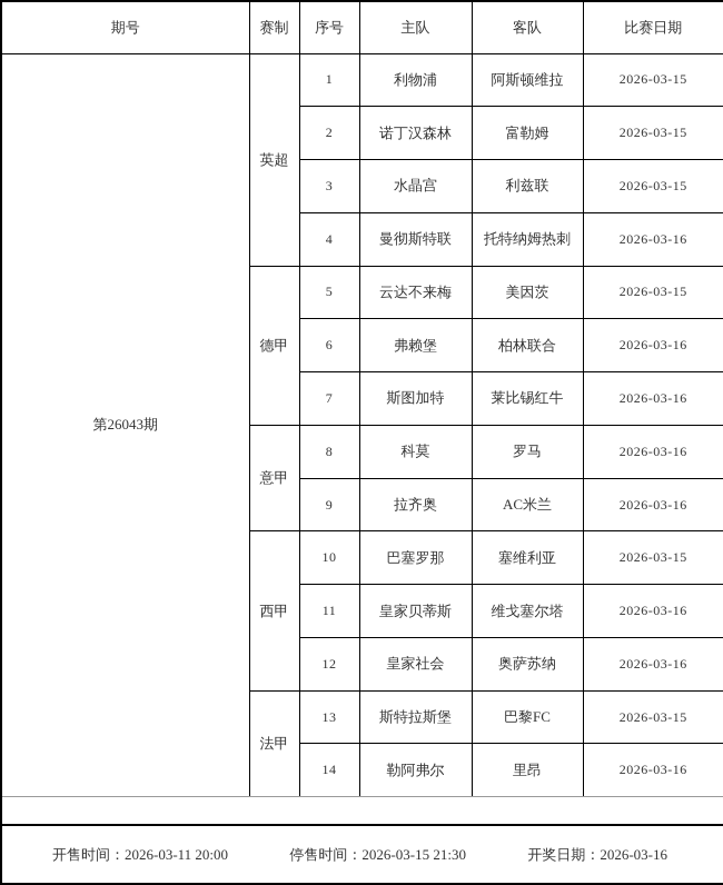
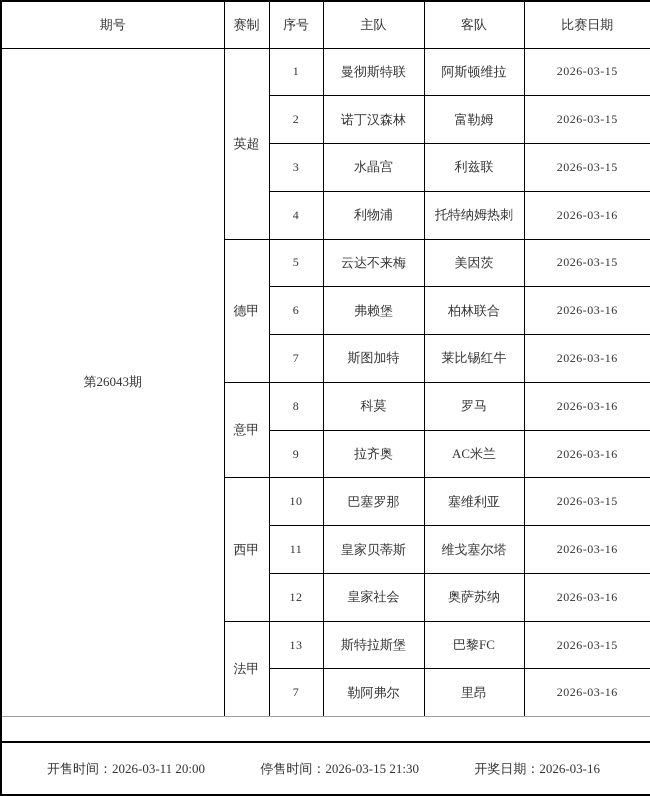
  期号	赛制	序号	主队	客队	比赛日期
- 第26043期	英超	1	利物浦	阿斯顿维拉	2026-03-15
+ 第26043期	英超	1	曼彻斯特联	阿斯顿维拉	2026-03-15
  2	诺丁汉森林	富勒姆	2026-03-15
  3	水晶宫	利兹联	2026-03-15
- 4	曼彻斯特联	托特纳姆热刺	2026-03-16
+ 4	利物浦	托特纳姆热刺	2026-03-16
  德甲	5	云达不来梅	美因茨	2026-03-15
  6	弗赖堡	柏林联合	2026-03-16
  7	斯图加特	莱比锡红牛	2026-03-16
  意甲	8	科莫	罗马	2026-03-16
  9	拉齐奥	AC米兰	2026-03-16
  西甲	10	巴塞罗那	塞维利亚	2026-03-15
  11	皇家贝蒂斯	维戈塞尔塔	2026-03-16
  12	皇家社会	奥萨苏纳	2026-03-16
  法甲	13	斯特拉斯堡	巴黎FC	2026-03-15
- 14	勒阿弗尔	里昂	2026-03-16
+ 7	勒阿弗尔	里昂	2026-03-16
  开售时间：2026-03-11 20:00 停售时间：2026-03-15 21:30 开奖日期：2026-03-16
